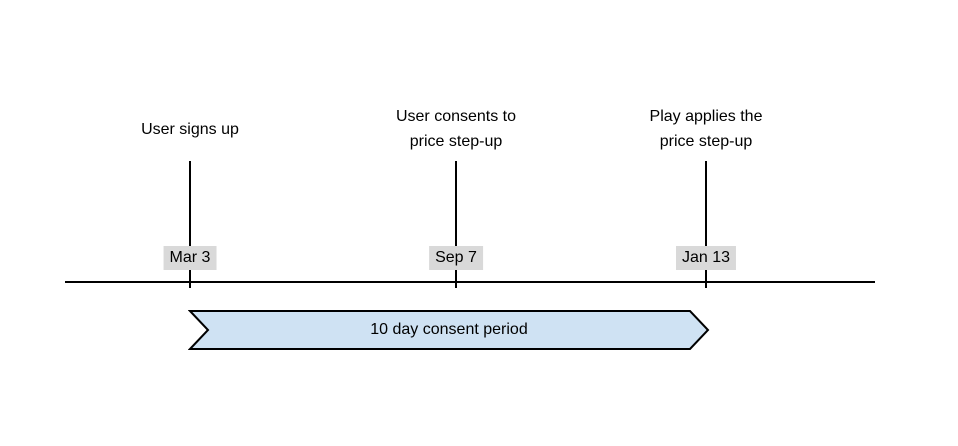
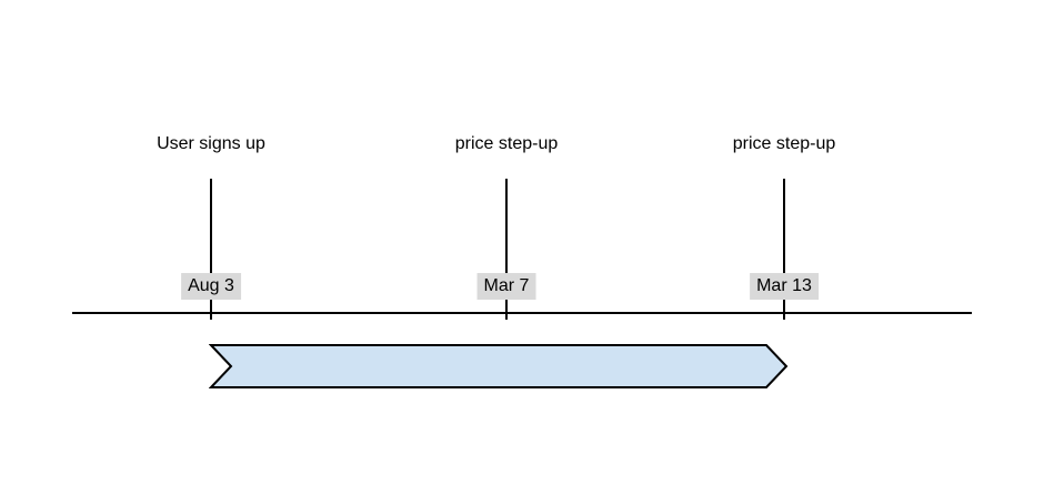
  User signs up
- Mar 3
+ Aug 3
- User consents to
  price step-up
- Sep 7
+ Mar 7
- Play applies the
  price step-up
- Jan 13
+ Mar 13
- 10 day consent period
